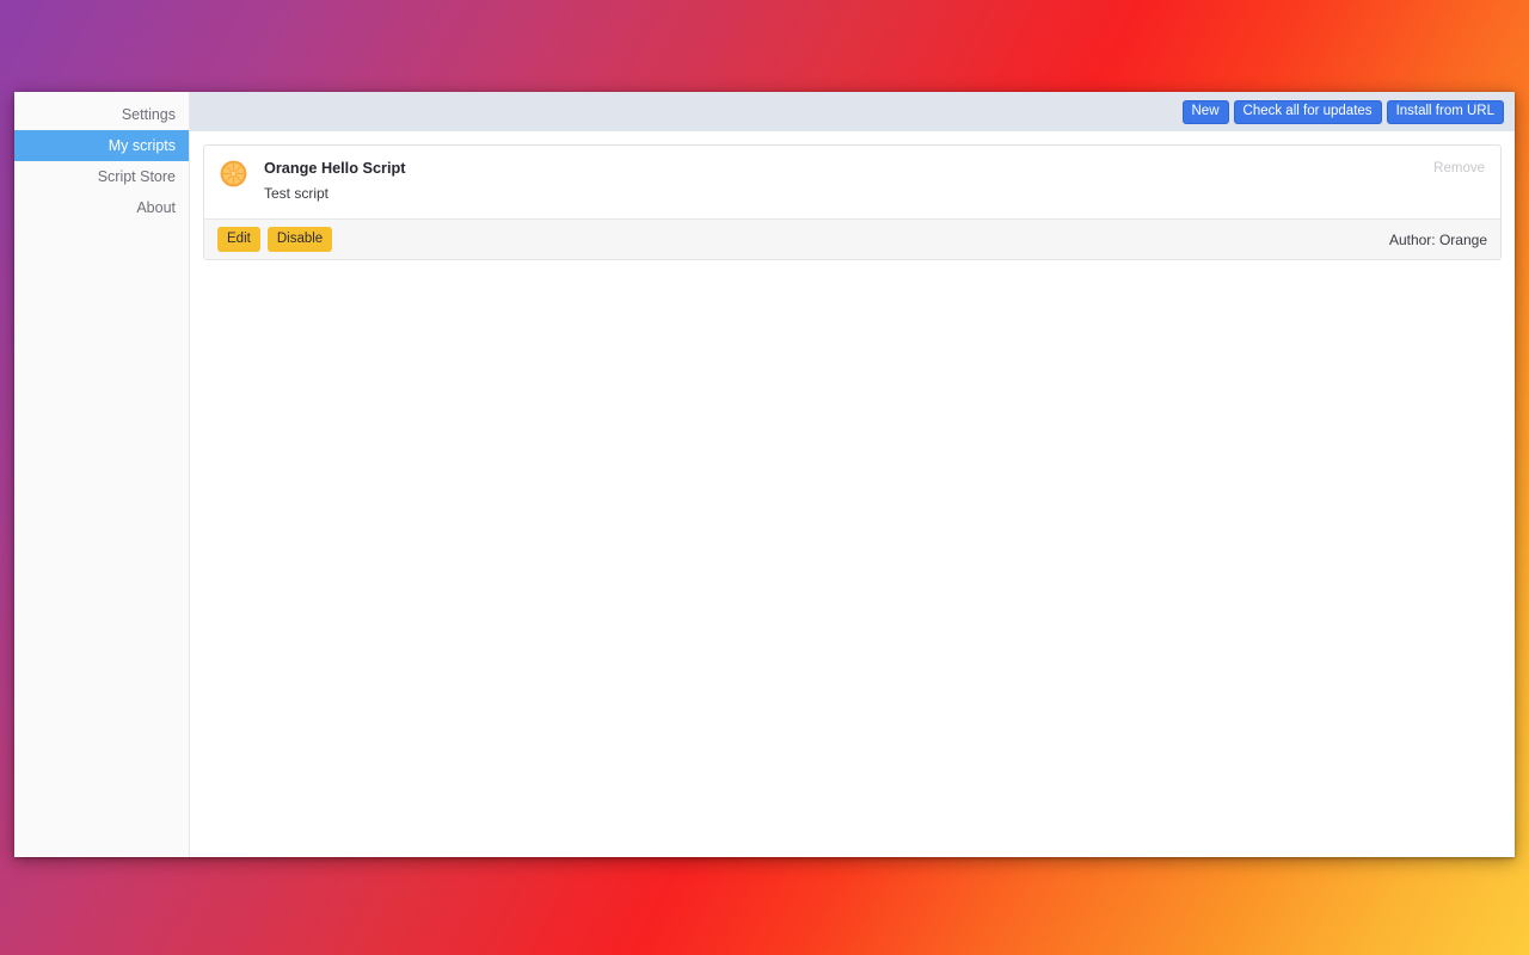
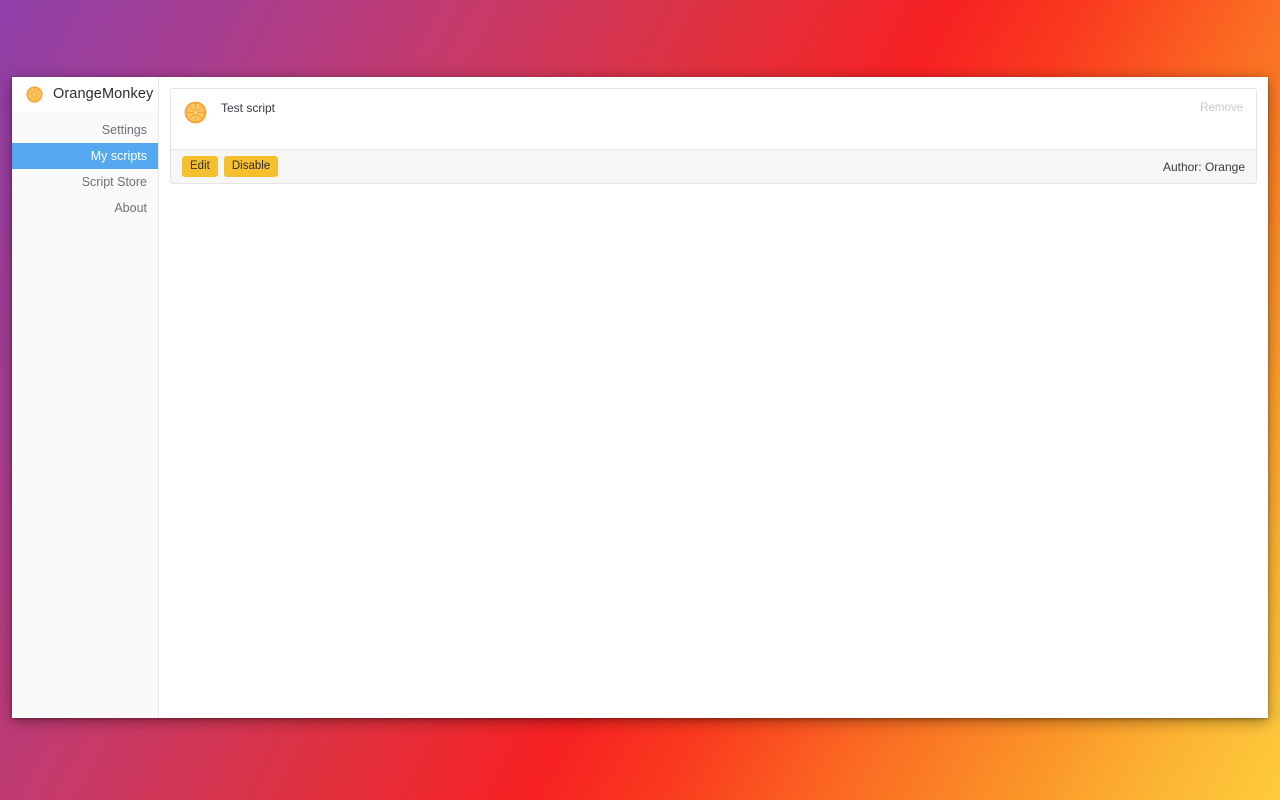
+ OrangeMonkey
  Settings
  My scripts
  Script Store
  About
- New
- Check all for updates
- Install from URL
- Orange Hello Script
  Test script
  Remove
  Edit
  Disable
  Author: Orange
